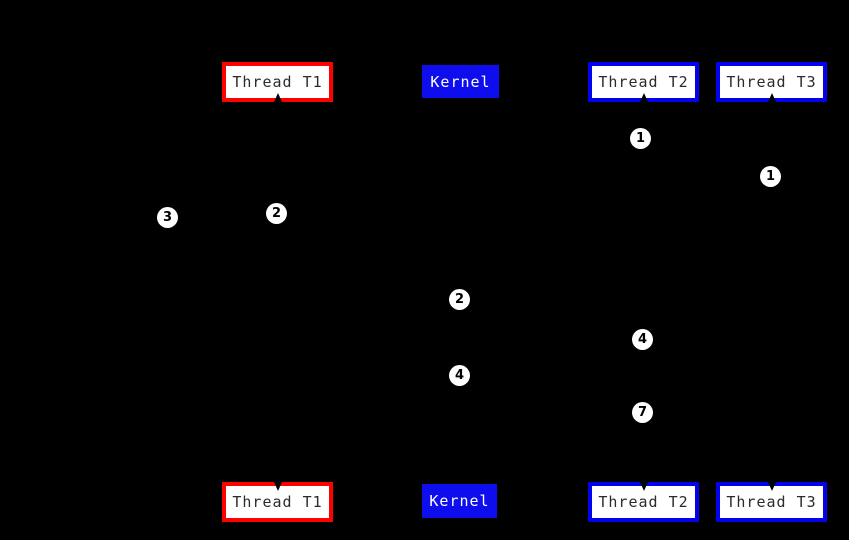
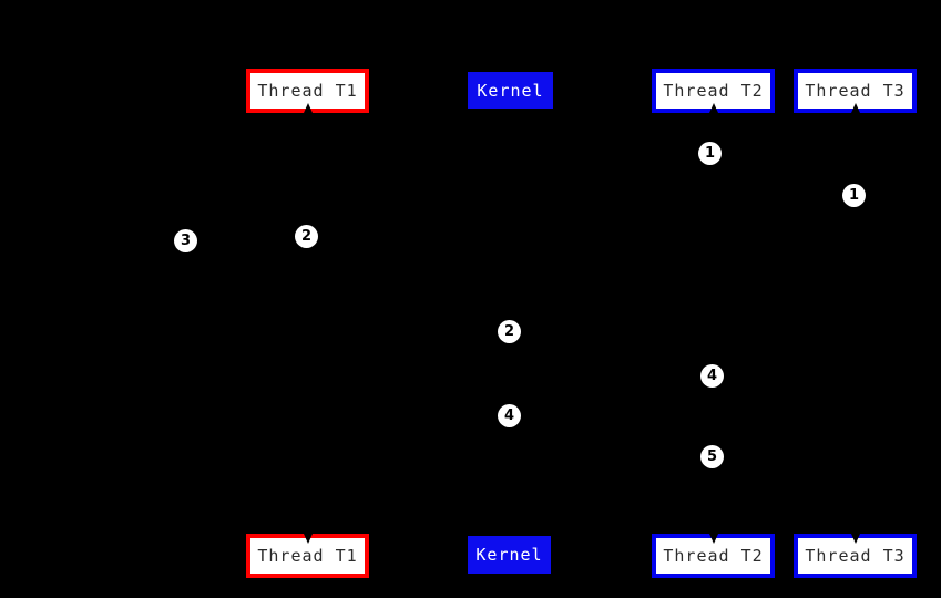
  Thread T1
  Kernel
  Thread T2
  Thread T3
  1
  1
  3
  2
  2
  4
  4
- 7
+ 5
  Thread T1
  Kernel
  Thread T2
  Thread T3
